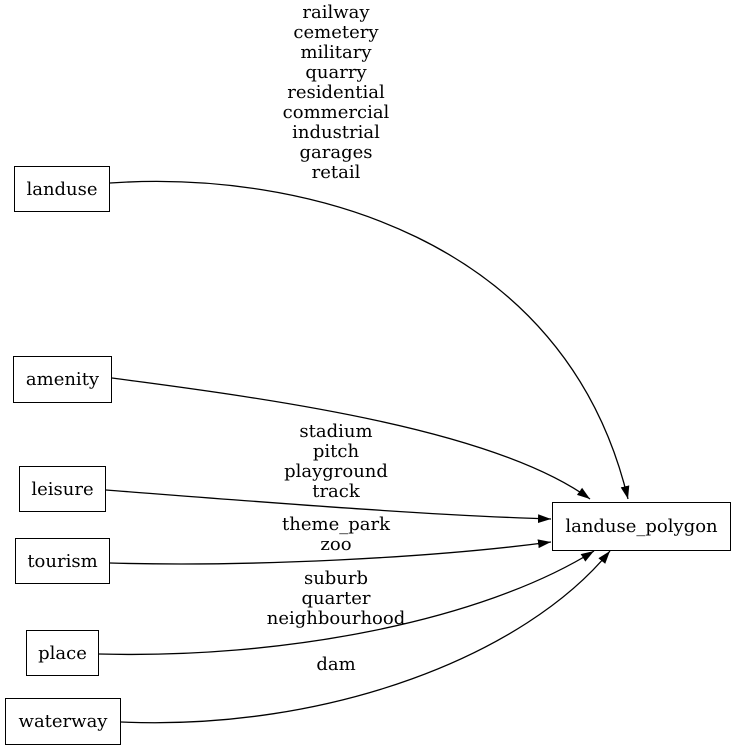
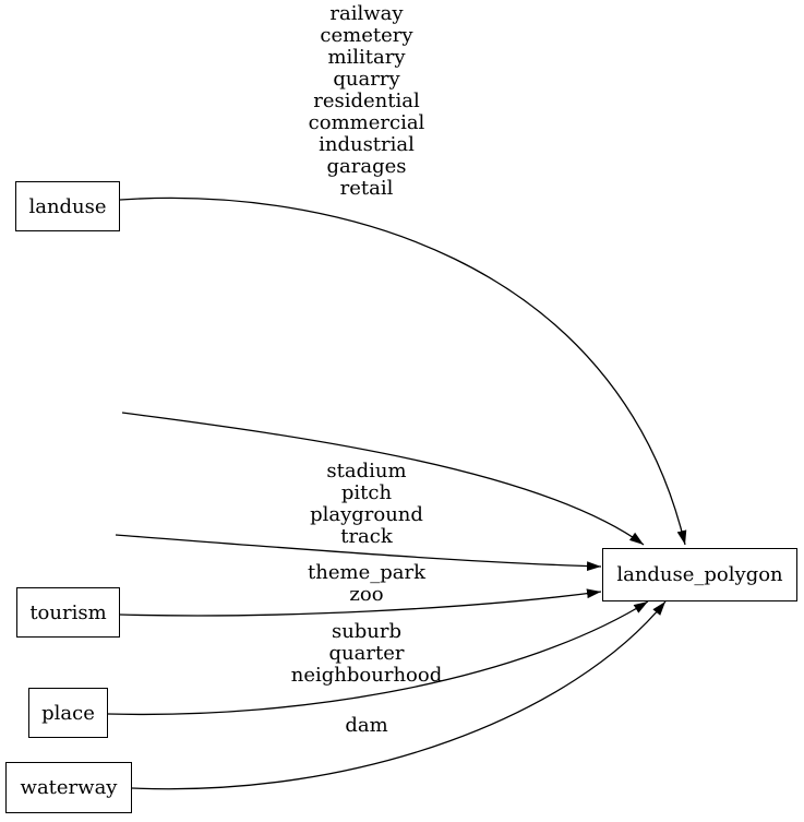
  railway
  cemetery
  military
  quarry
  residential
  commercial
  industrial
  garages
  retail
  stadium
  pitch
  playground
  track
  theme_park
  zoo
  suburb
  quarter
  neighbourhood
  dam
  landuse
- amenity
- leisure
  tourism
  place
  waterway
  landuse_polygon
